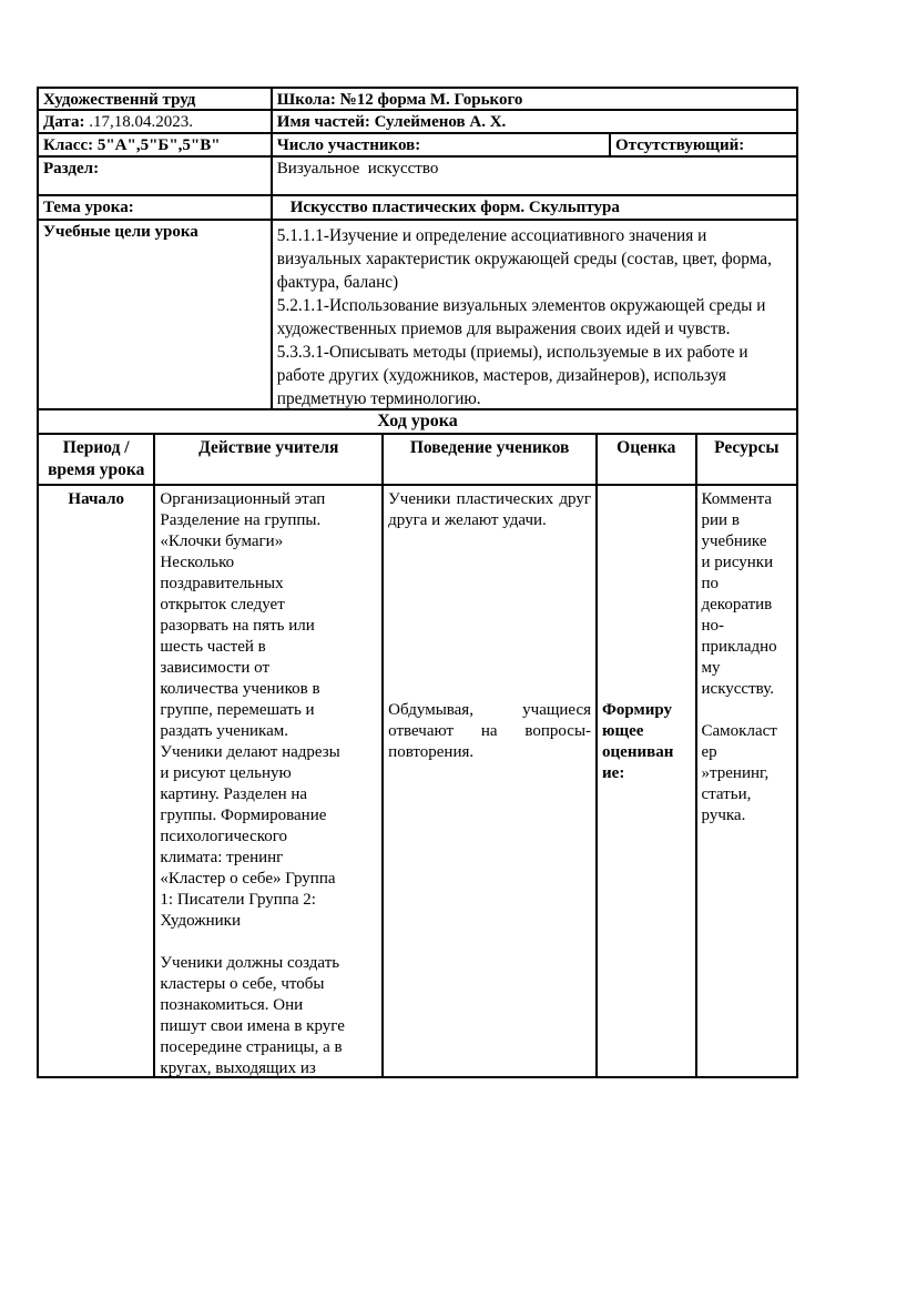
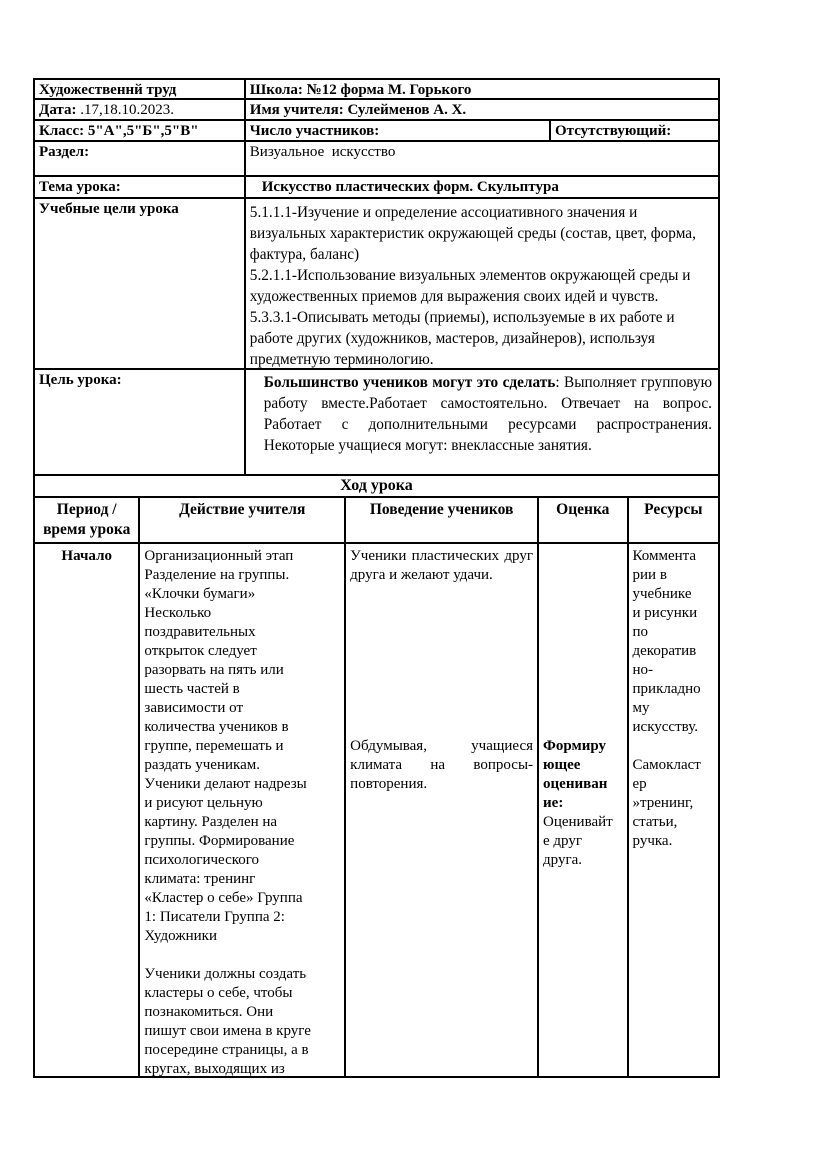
  Художественнй труд
  Школа: №12 форма М. Горького
- Дата: .17,18.04.2023.
+ Дата: .17,18.10.2023.
- Имя частей: Сулейменов А. Х.
+ Имя учителя: Сулейменов А. Х.
  Класс: 5"А",5"Б",5"В"
  Число участников:
  Отсутствующий:
  Раздел:
  Визуальное искусство
  Тема урока:
  Искусство пластических форм. Скульптура
  Учебные цели урока
  5.1.1.1-Изучение и определение ассоциативного значения и визуальных характеристик окружающей среды (состав, цвет, форма, фактура, баланс)
  5.2.1.1-Использование визуальных элементов окружающей среды и художественных приемов для выражения своих идей и чувств.
  5.3.3.1-Описывать методы (приемы), используемые в их работе и работе других (художников, мастеров, дизайнеров), используя предметную терминологию.
+ Цель урока:
+ Большинство учеников могут это сделать: Выполняет групповую работу вместе.Работает самостоятельно. Отвечает на вопрос. Работает с дополнительными ресурсами распространения. Некоторые учащиеся могут: внеклассные занятия.
  Ход урока
  Период / время урока
  Действие учителя
  Поведение учеников
  Оценка
  Ресурсы
  Начало
  Организационный этап
  Разделение на группы.
  «Клочки бумаги»
  Несколько
  поздравительных
  открыток следует
  разорвать на пять или
  шесть частей в
  зависимости от
  количества учеников в
  группе, перемешать и
  раздать ученикам.
  Ученики делают надрезы
  и рисуют цельную
  картину. Разделен на
  группы. Формирование
  психологического
  климата: тренинг
  «Кластер о себе» Группа
  1: Писатели Группа 2:
  Художники
  Ученики должны создать
  кластеры о себе, чтобы
  познакомиться. Они
  пишут свои имена в круге
  посередине страницы, а в
  кругах, выходящих из
  Ученики пластических друг друга и желают удачи.
- Обдумывая, учащиеся отвечают на вопросы-повторения.
+ Обдумывая, учащиеся климата на вопросы-повторения.
  Формиру
  ющее
  оцениван
  ие:
+ Оценивайт
+ е друг
+ друга.
  Коммента
  рии в
  учебнике
  и рисунки
  по
  декоратив
  но-
  прикладно
  му
  искусству.
  Самокласт
  ер
  »тренинг,
  статьи,
  ручка.
